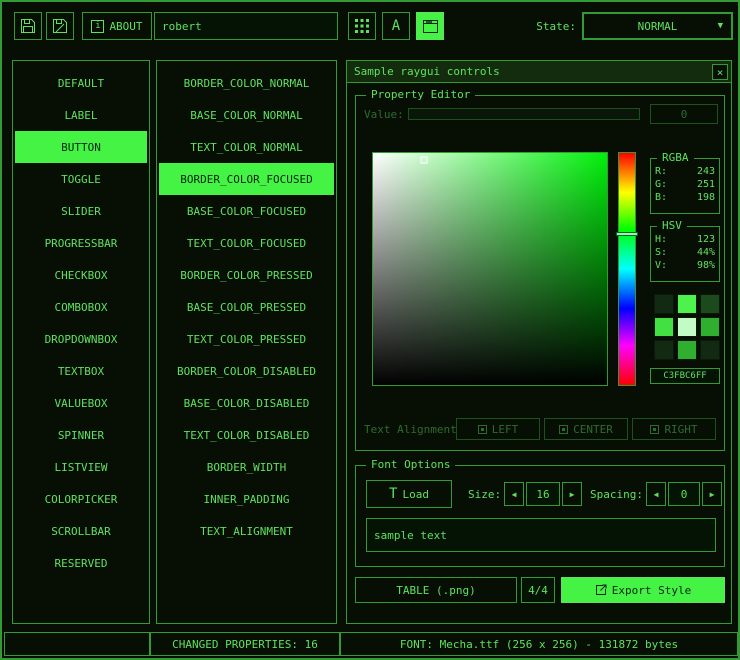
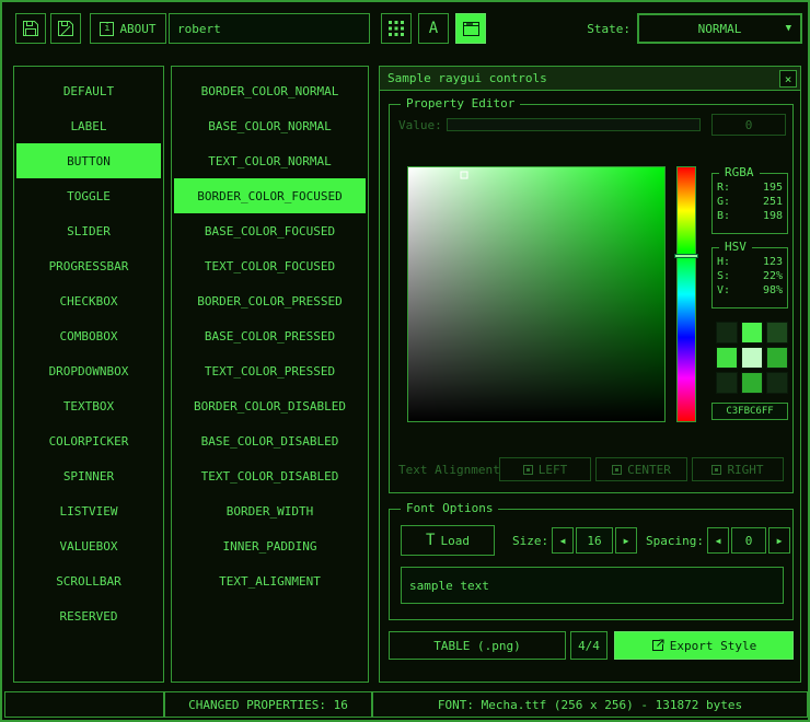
  i
  ABOUT
  robert
  A
  State:
  NORMAL
  ▼
  DEFAULT
  LABEL
  BUTTON
  TOGGLE
  SLIDER
  PROGRESSBAR
  CHECKBOX
  COMBOBOX
  DROPDOWNBOX
  TEXTBOX
- VALUEBOX
+ COLORPICKER
  SPINNER
  LISTVIEW
- COLORPICKER
+ VALUEBOX
  SCROLLBAR
  RESERVED
  BORDER_COLOR_NORMAL
  BASE_COLOR_NORMAL
  TEXT_COLOR_NORMAL
  BORDER_COLOR_FOCUSED
  BASE_COLOR_FOCUSED
  TEXT_COLOR_FOCUSED
  BORDER_COLOR_PRESSED
  BASE_COLOR_PRESSED
  TEXT_COLOR_PRESSED
  BORDER_COLOR_DISABLED
  BASE_COLOR_DISABLED
  TEXT_COLOR_DISABLED
  BORDER_WIDTH
  INNER_PADDING
  TEXT_ALIGNMENT
  Sample raygui controls
  ×
  Property Editor
  Value:
  0
  RGBA
  R:
- 243
+ 195
  G:
  251
  B:
  198
  HSV
  H:
  123
  S:
- 44%
+ 22%
  V:
  98%
  C3FBC6FF
  Text Alignment
  LEFT
  CENTER
  RIGHT
  Font Options
  T
  Load
  Size:
  ◀
  16
  ▶
  Spacing:
  ◀
  0
  ▶
  sample text
  TABLE (.png)
  4/4
  Export Style
  CHANGED PROPERTIES: 16
  FONT: Mecha.ttf (256 x 256) - 131872 bytes
